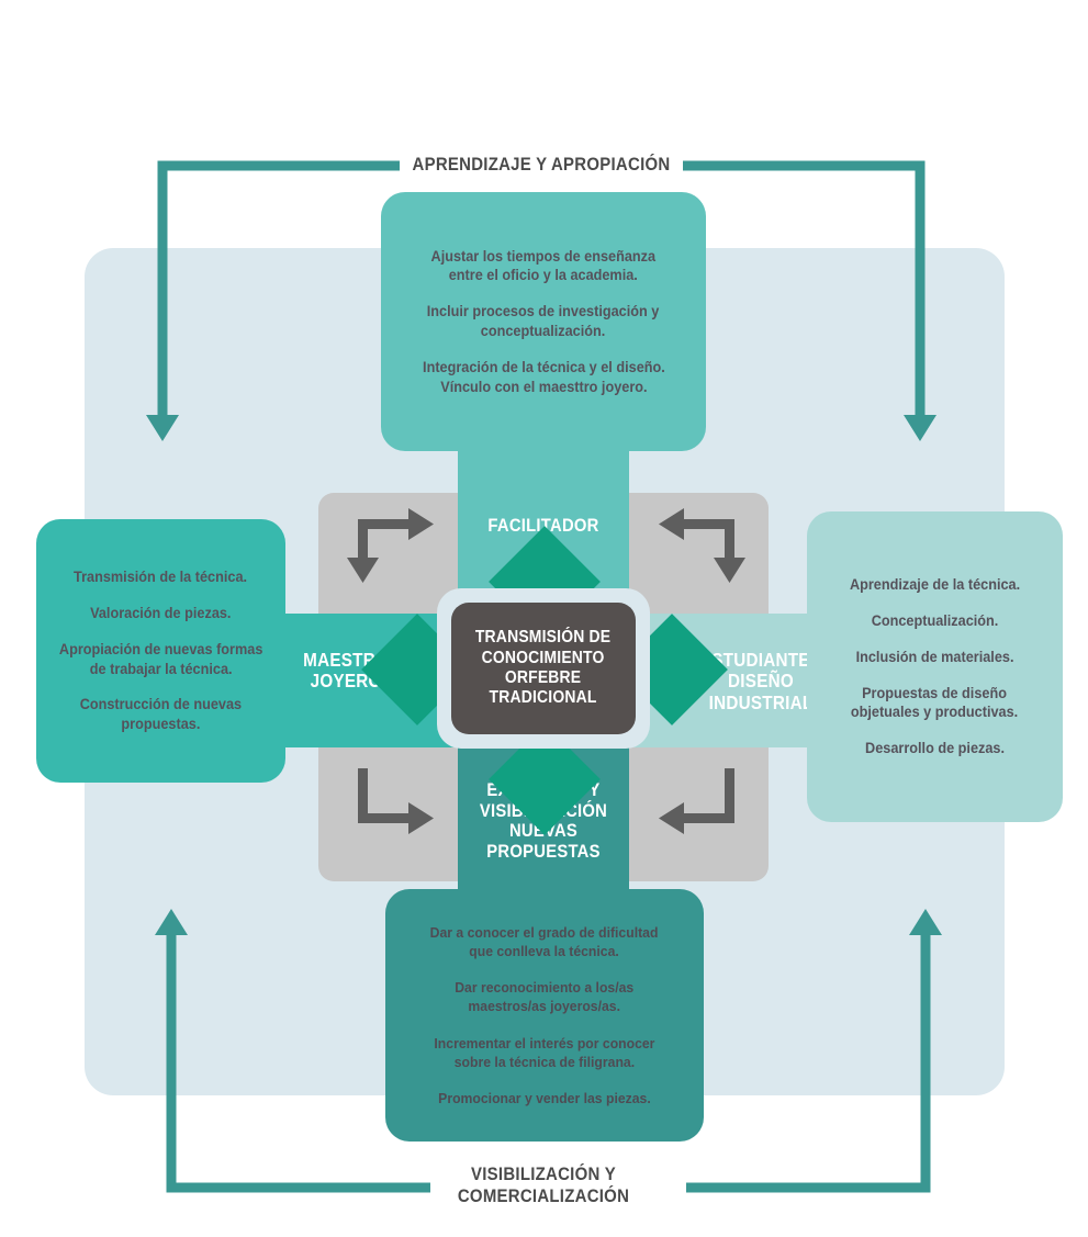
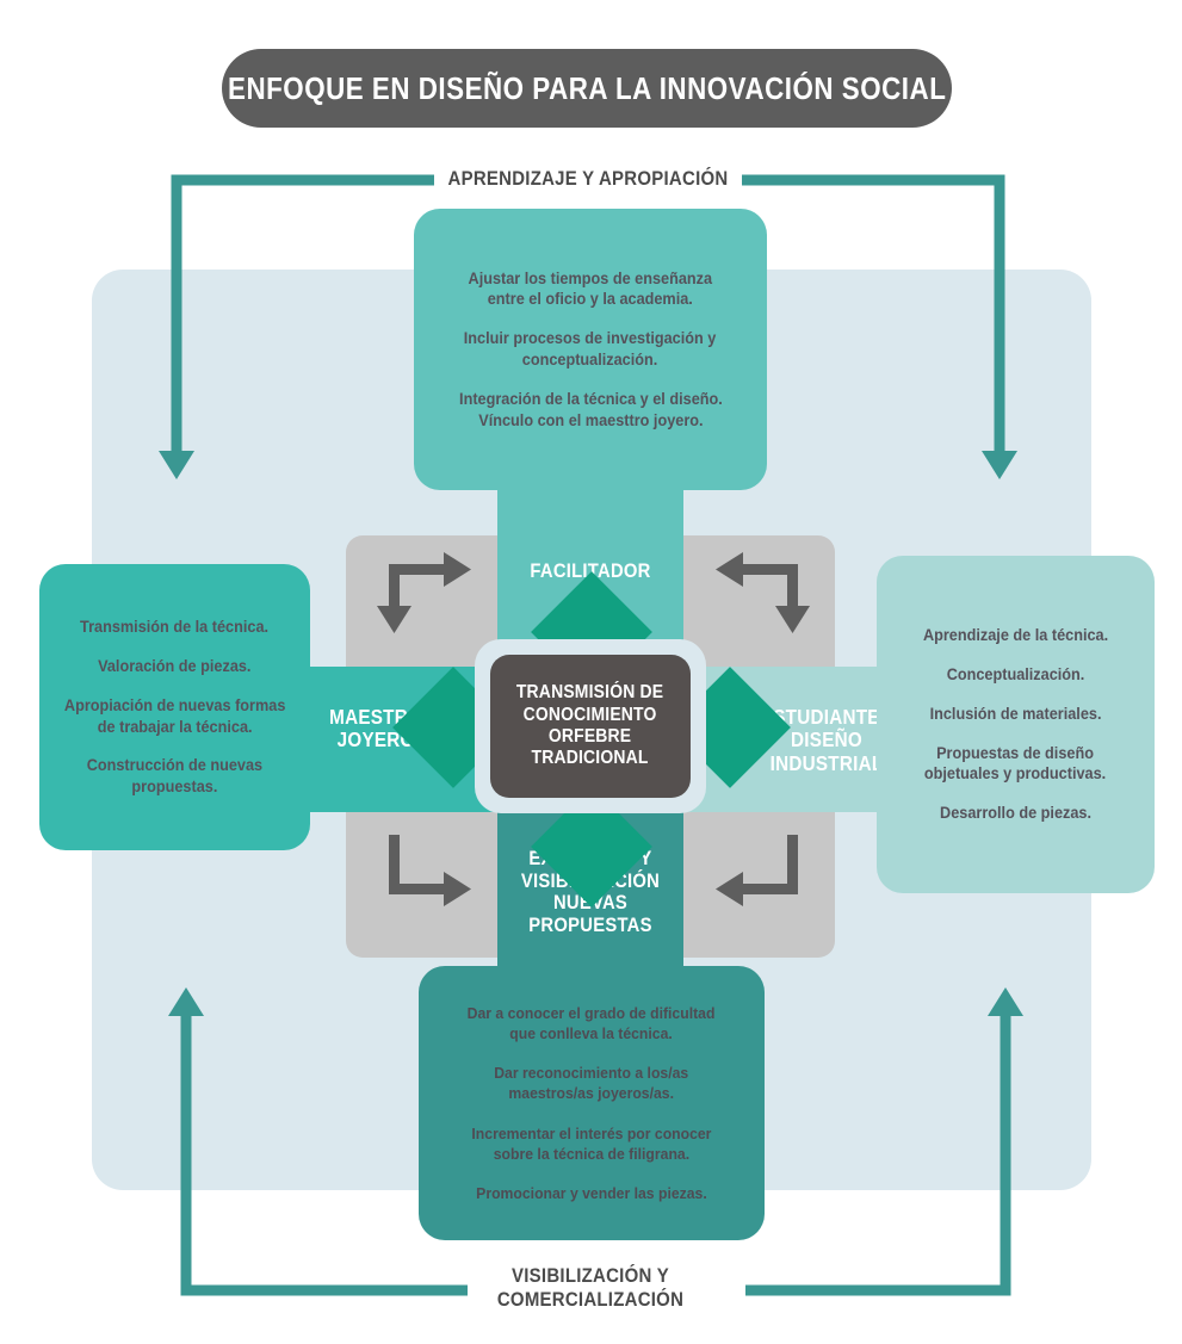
+ ENFOQUE EN DISEÑO PARA LA INNOVACIÓN SOCIAL
  APRENDIZAJE Y APROPIACIÓN
  VISIBILIZACIÓN Y
  COMERCIALIZACIÓN
  FACILITADOR
  NUEVAS
  PROPUESTAS
  TUDIANTE
  DISEÑO INDUSTRIA
  TRANSMISIÓN DE
  CONOCIMIENTO
  ORFEBRE
  TRADICIONAL
  Ajustar los tiempos de enseñanza
  entre el oficio y la academia.
  Incluir procesos de investigación y
  conceptualización.
  Integración de la técnica y el diseño.
  Vínculo con el maesttro joyero.
  Transmisión de la técnica.
  Valoración de piezas.
  Apropiación de nuevas formas
  de trabajar la técnica.
  Construcción de nuevas
  propuestas.
  Aprendizaje de la técnica.
  Conceptualización.
  Inclusión de materiales.
  Propuestas de diseño
  objetuales y productivas.
  Desarrollo de piezas.
  Dar a conocer el grado de dificultad
  que conlleva la técnica.
  Dar reconocimiento a los/as
  maestros/as joyeros/as.
  Incrementar el interés por conocer
  sobre la técnica de filigrana.
  Promocionar y vender las piezas.
